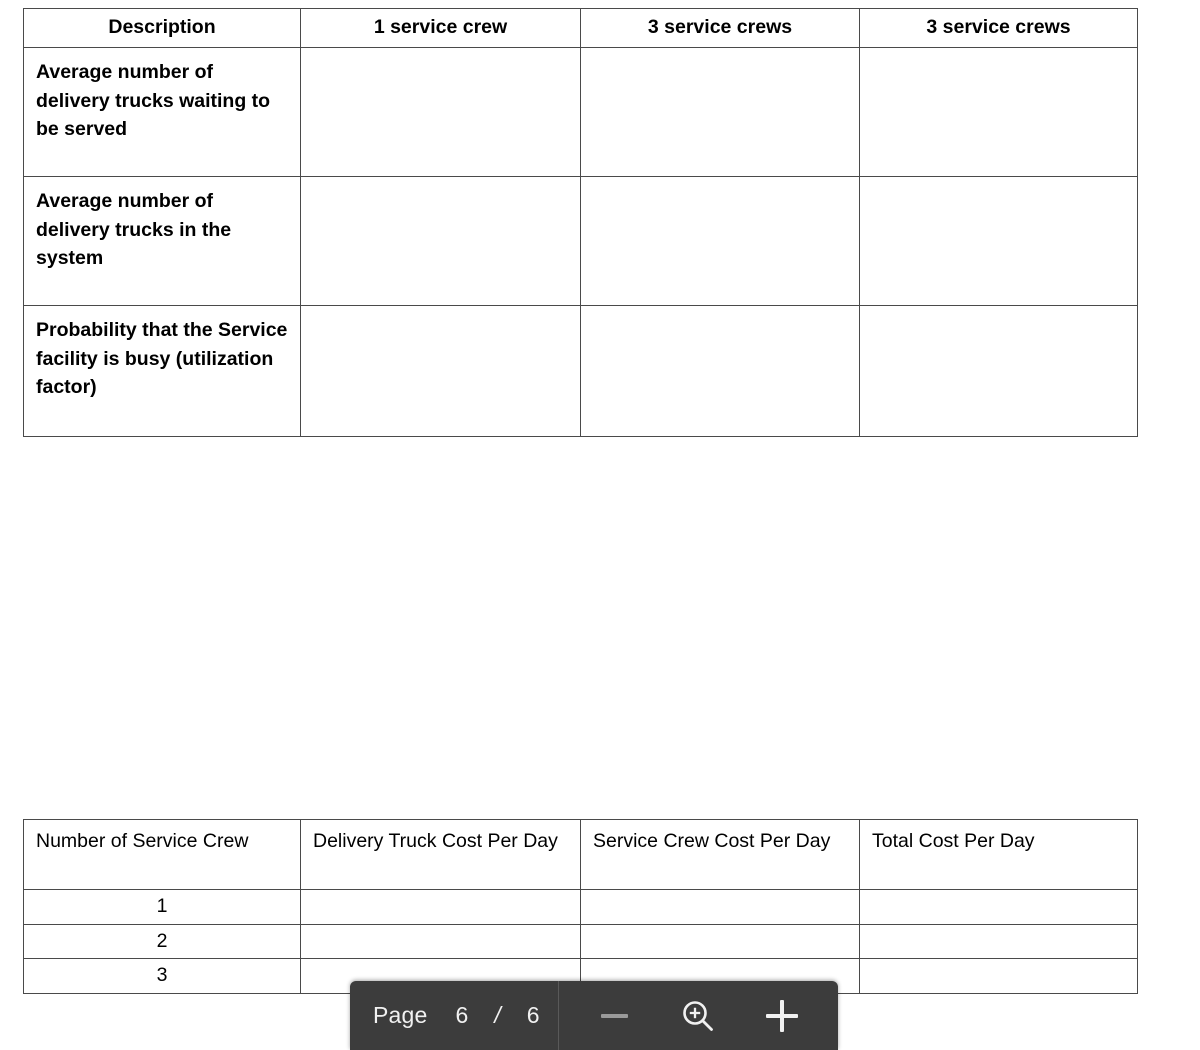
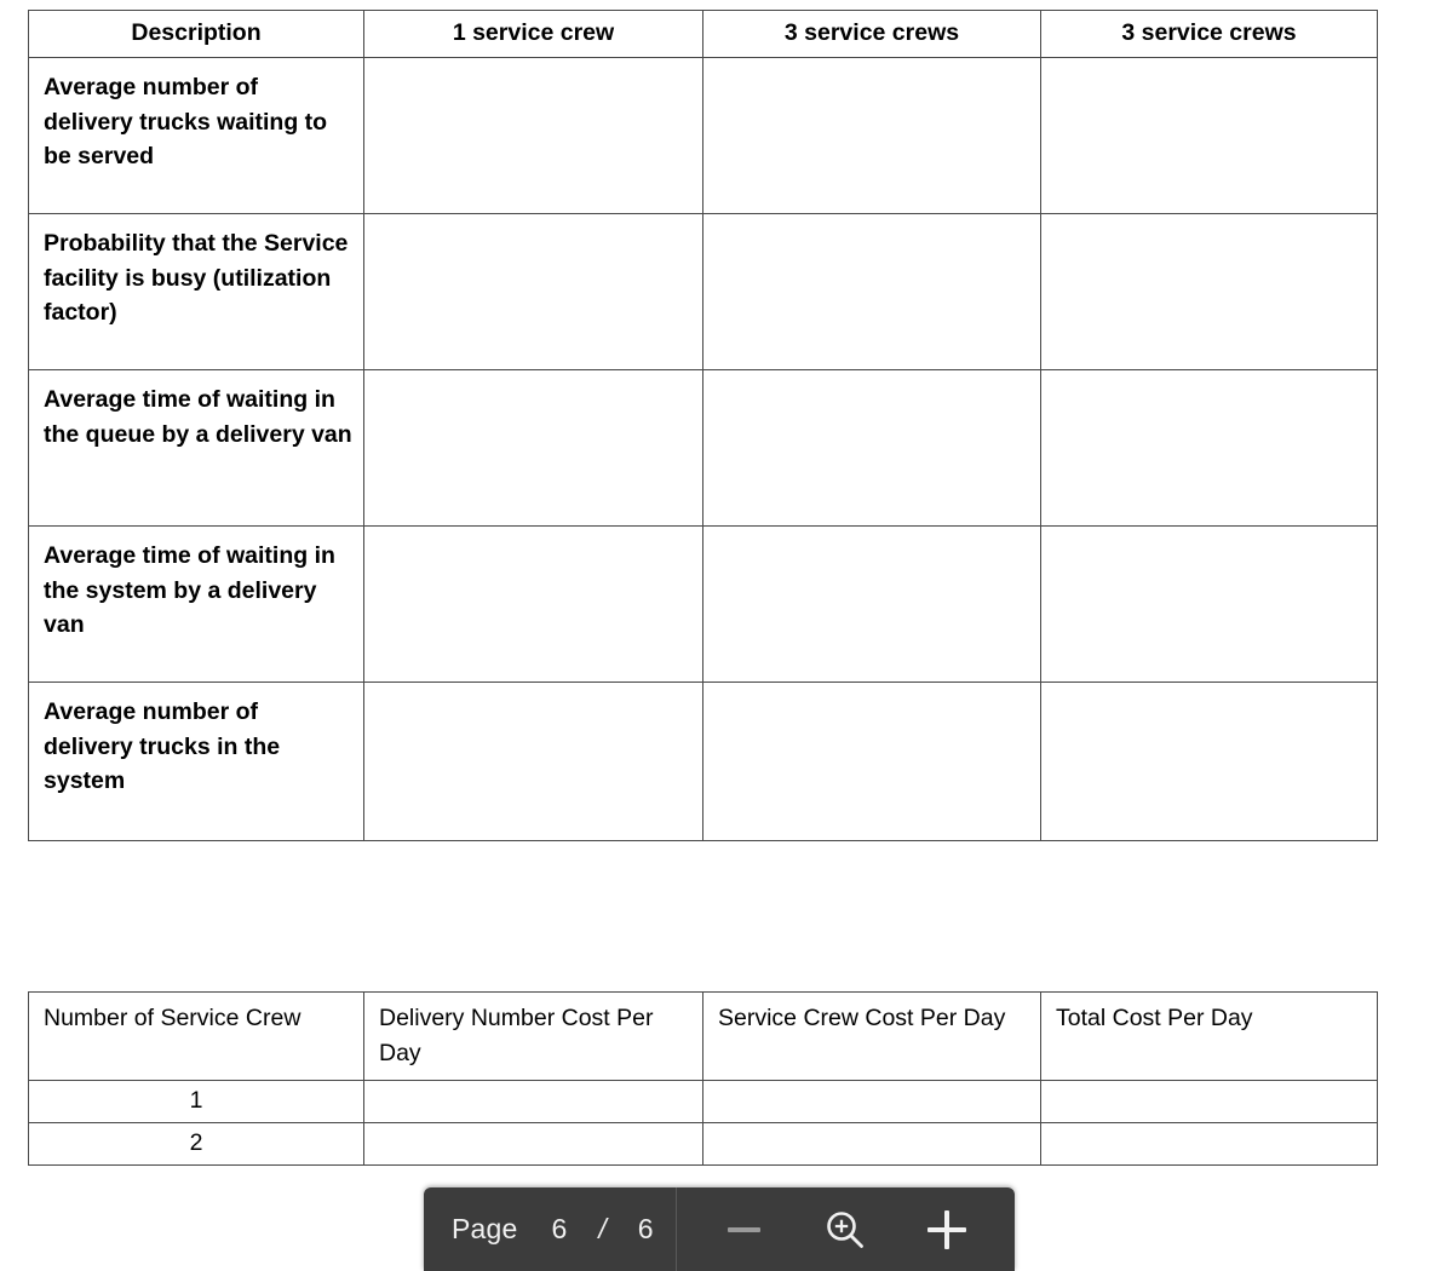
  Description	1 service crew	3 service crews	3 service crews
  Average number of delivery trucks waiting to be served
- Average number of delivery trucks in the system
+ Probability that the Service facility is busy (utilization factor)
+ Average time of waiting in the queue by a delivery van
+ Average time of waiting in the system by a delivery van
- Probability that the Service facility is busy (utilization factor)
+ Average number of delivery trucks in the system
- Number of Service Crew	Delivery Truck Cost Per Day	Service Crew Cost Per Day	Total Cost Per Day
+ Number of Service Crew	Delivery Number Cost Per Day	Service Crew Cost Per Day	Total Cost Per Day
  1
  2
- 3
  Page
  6
  /
  6
